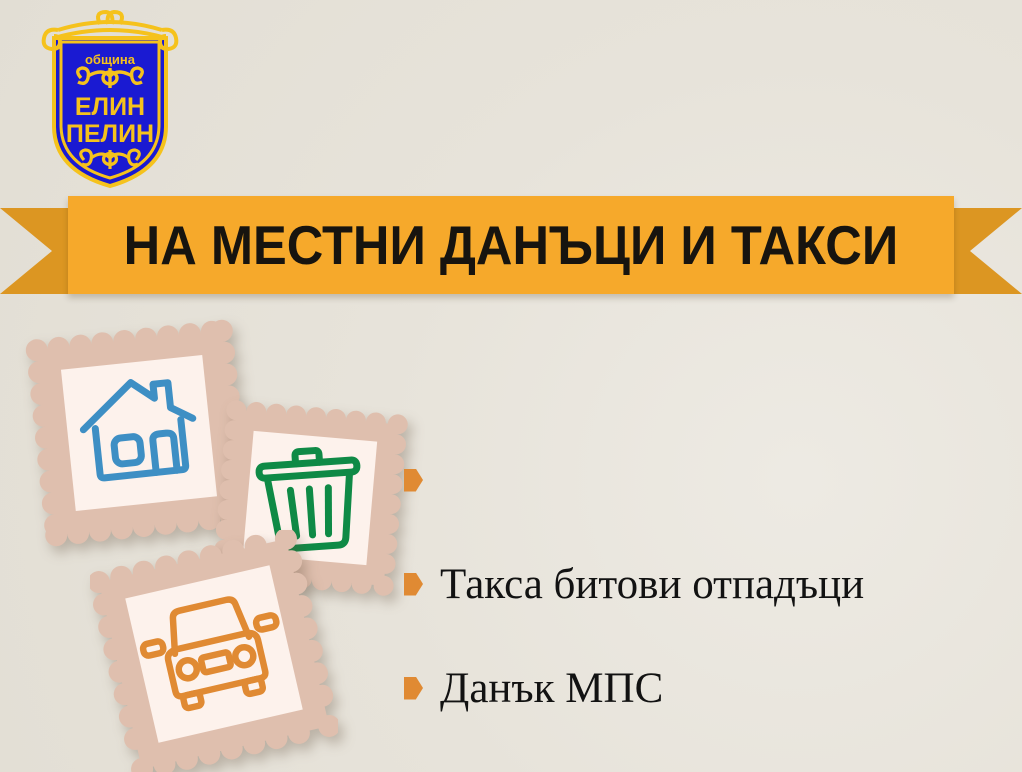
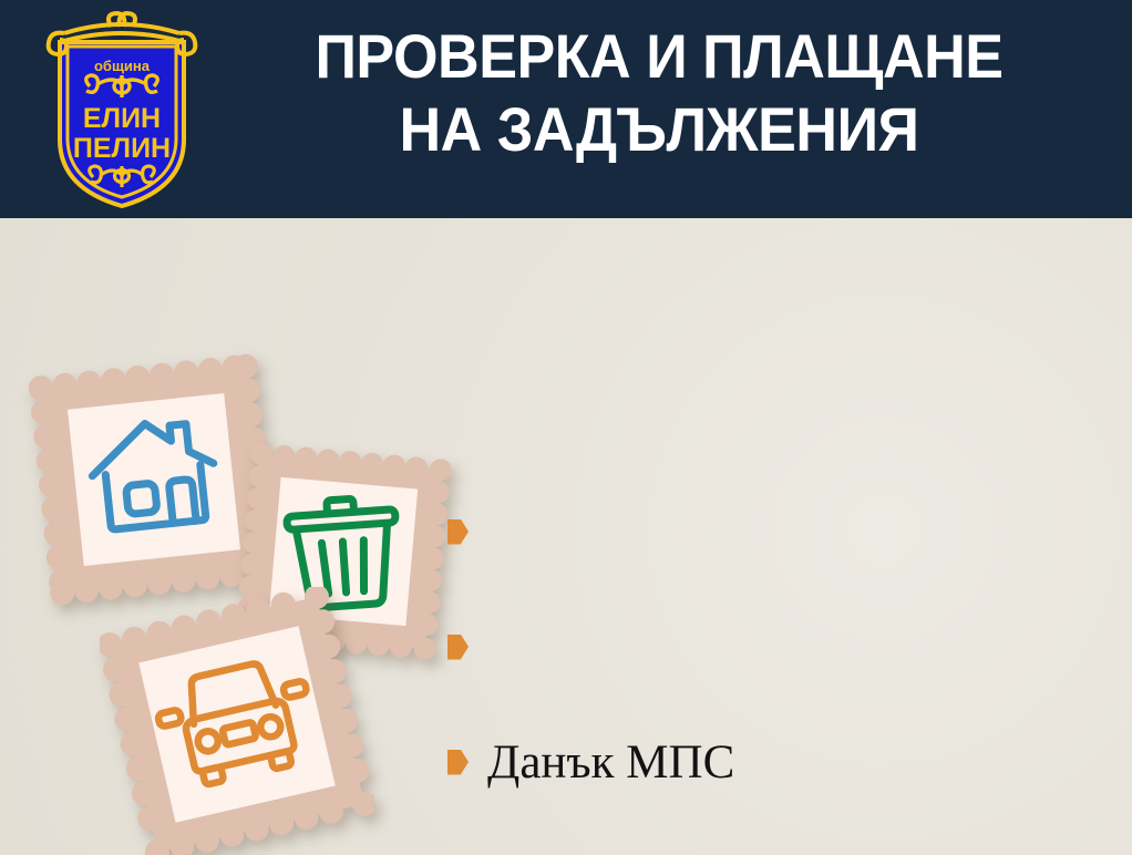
+ ПРОВЕРКА И ПЛАЩАНЕ
+ НА ЗАДЪЛЖЕНИЯ
  община
  ЕЛИН
  ПЕЛИН
- НА МЕСТНИ ДАНЪЦИ И ТАКСИ
- Такса битови отпадъци
  Данък МПС
